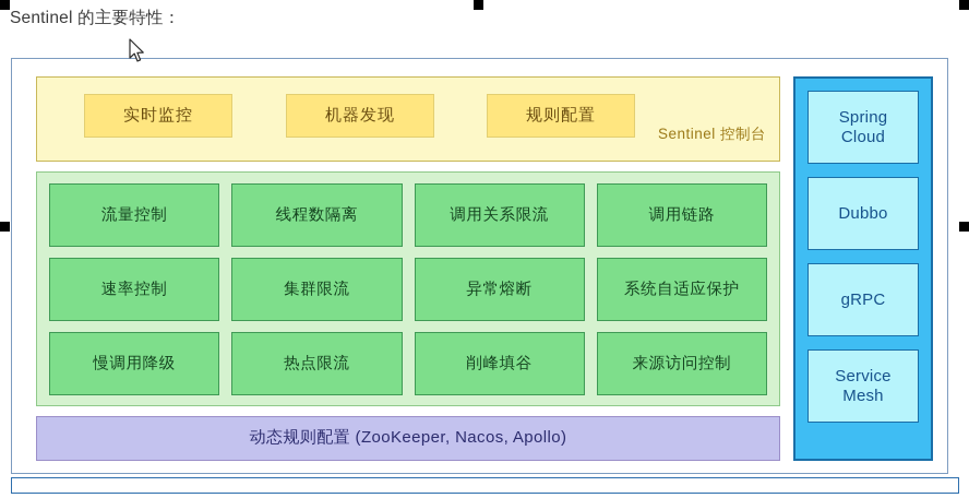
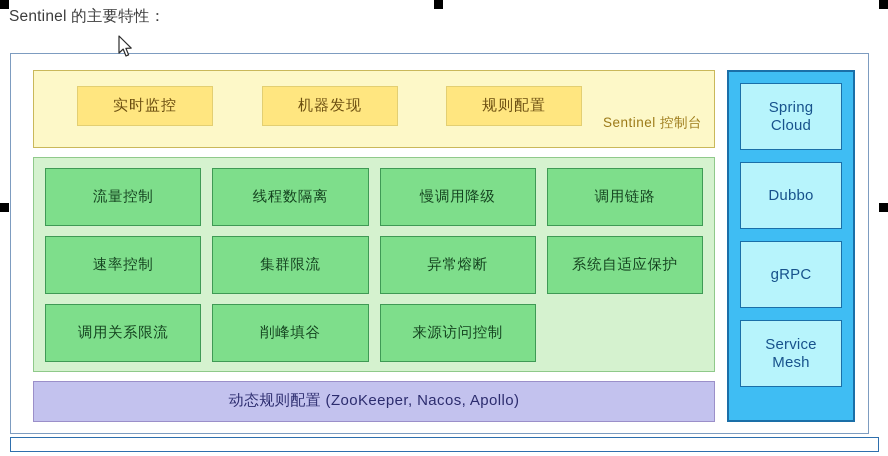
  Sentinel 的主要特性：
  实时监控
  机器发现
  规则配置
  Sentinel 控制台
  流量控制
  线程数隔离
- 调用关系限流
+ 慢调用降级
  调用链路
  速率控制
  集群限流
  异常熔断
  系统自适应保护
- 慢调用降级
+ 调用关系限流
- 热点限流
  削峰填谷
  来源访问控制
  动态规则配置 (ZooKeeper, Nacos, Apollo)
  Spring
  Cloud
  Dubbo
  gRPC
  Service
  Mesh
